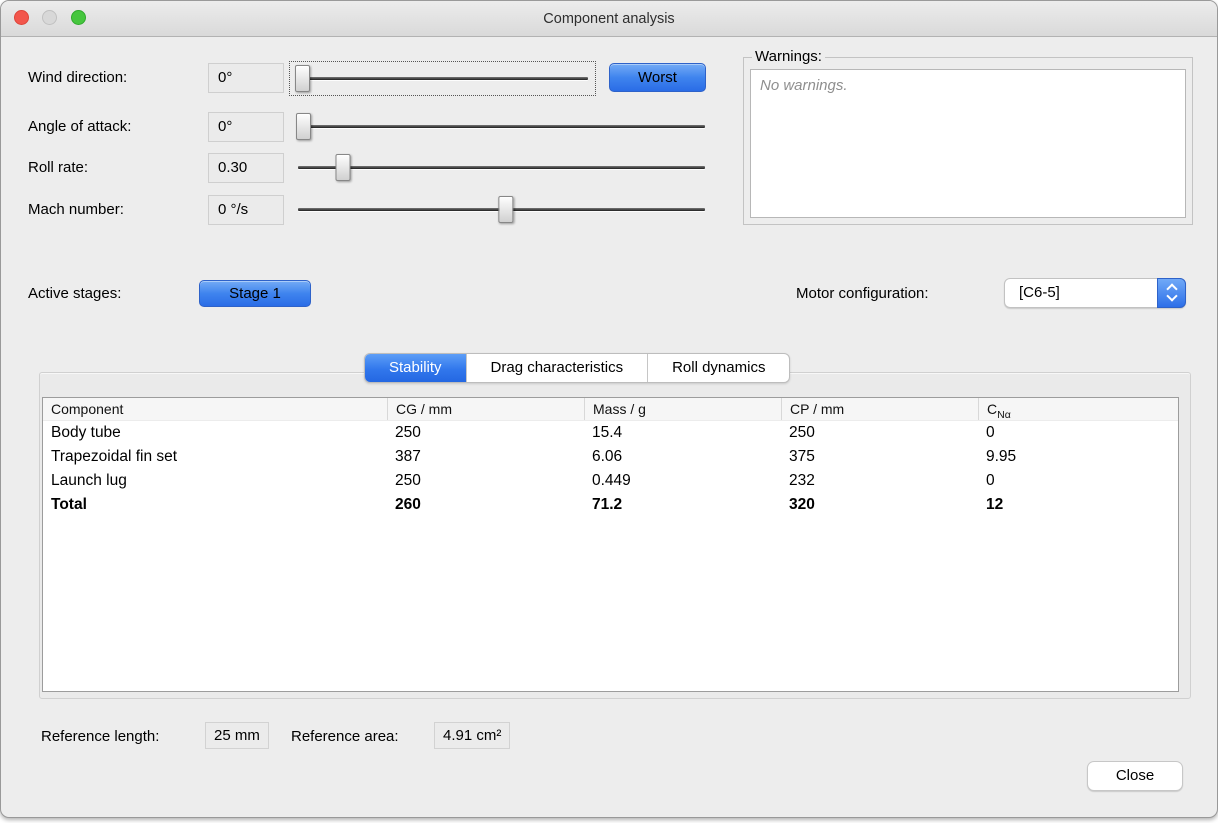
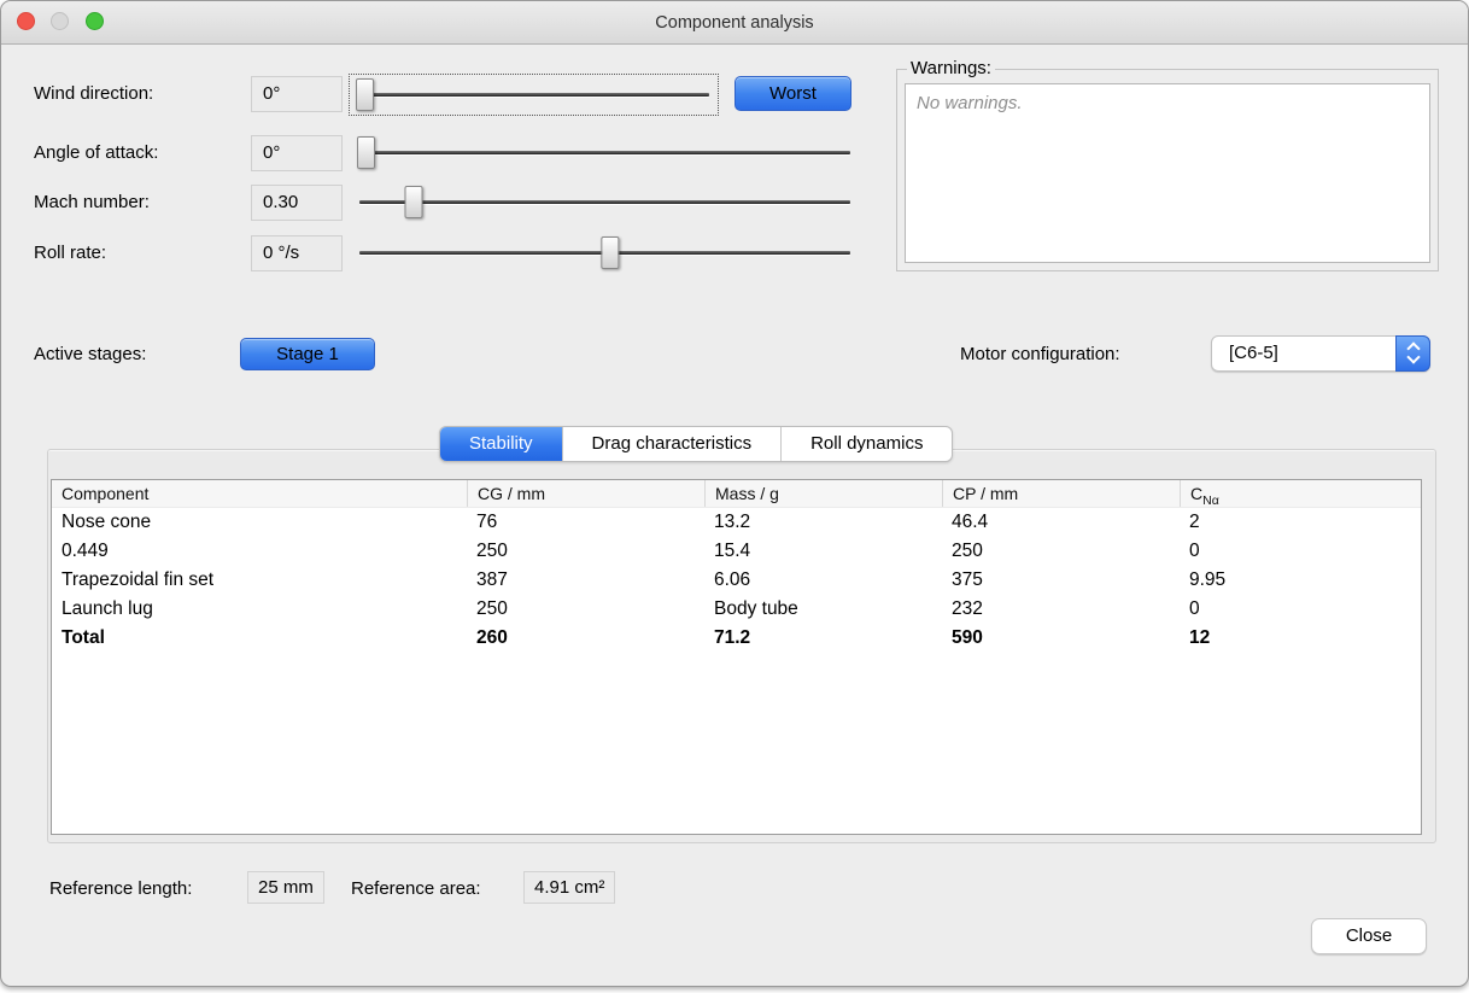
  Component analysis
  Wind direction:
  0°
  Worst
  Angle of attack:
  0°
- Roll rate:
+ Mach number:
  0.30
- Mach number:
+ Roll rate:
  0 °/s
  Warnings:
  No warnings.
  Active stages:
  Stage 1
  Motor configuration:
  [C6-5]
  Stability
  Drag characteristics
  Roll dynamics
  Component
  CG / mm
  Mass / g
  CP / mm
  CNα
+ Nose cone
+ 76
+ 13.2
+ 46.4
+ 2
- Body tube
+ 0.449
  250
  15.4
  250
  0
  Trapezoidal fin set
  387
  6.06
  375
  9.95
  Launch lug
  250
- 0.449
+ Body tube
  232
  0
  Total
  260
  71.2
- 320
+ 590
  12
  Reference length:
  25 mm
  Reference area:
  4.91 cm²
  Close
